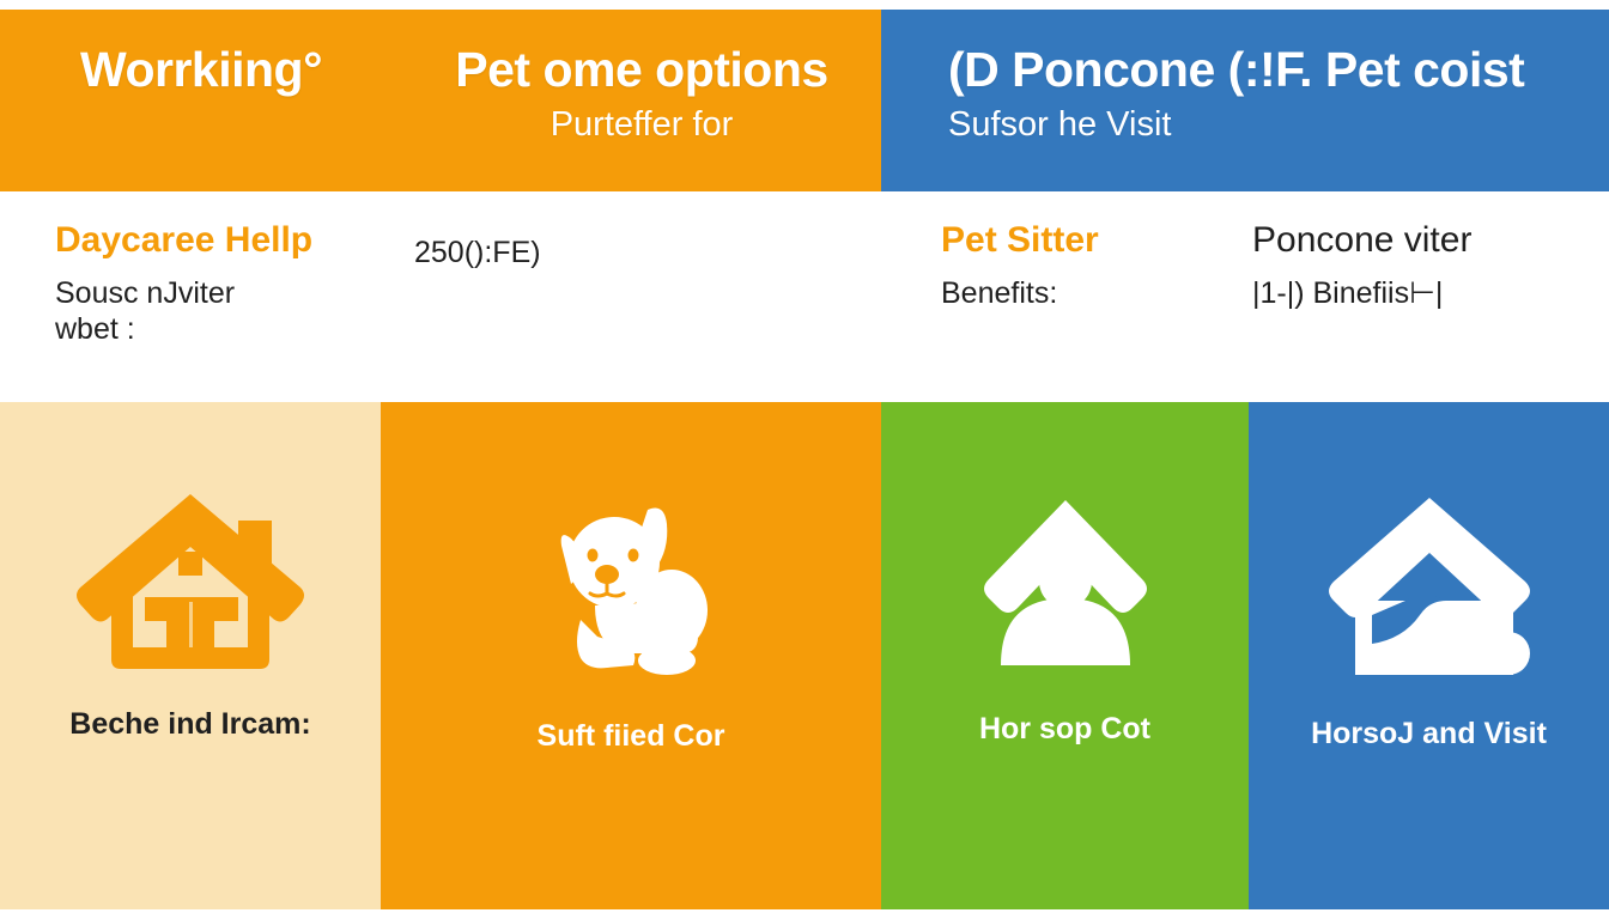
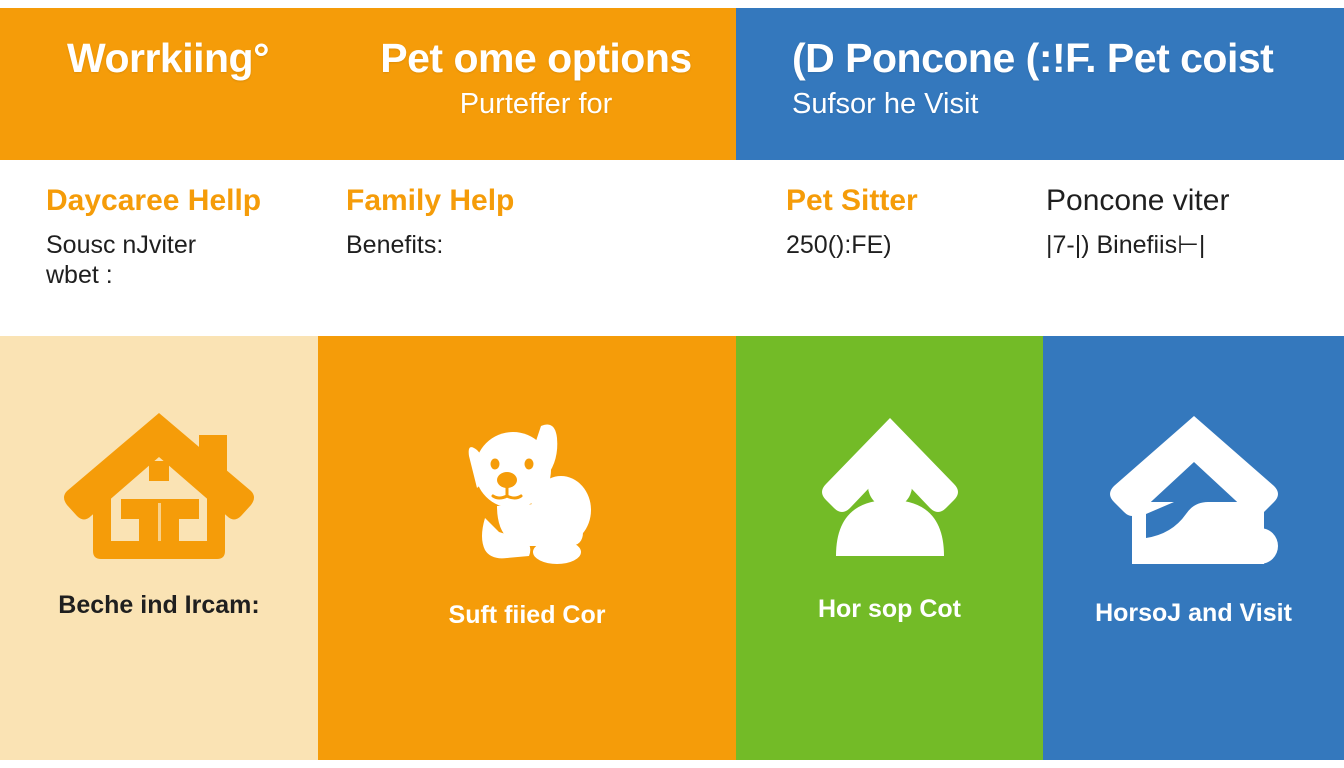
  Worrkiing°
  Pet ome options
  Purteffer for
  (D Poncone (:!F. Pet coist
  Sufsor he Visit
  Daycaree Hellp
  Sousc nJviter
  wbet :
+ Family Help
- 250():FE)
+ Benefits:
  Pet Sitter
- Benefits:
+ 250():FE)
  Poncone viter
- |1-|) Binefiis⊢|
+ |7-|) Binefiis⊢|
  Beche ind Ircam:
  Suft fiied Cor
  Hor sop Cot
  HorsoJ and Visit
